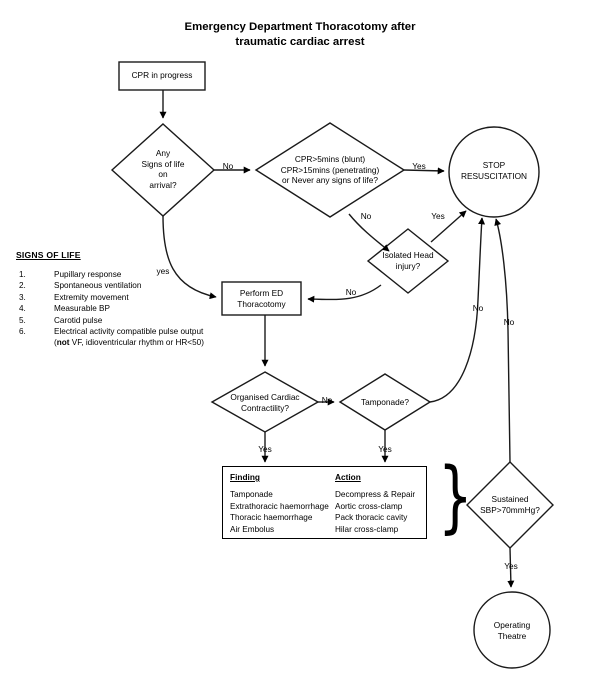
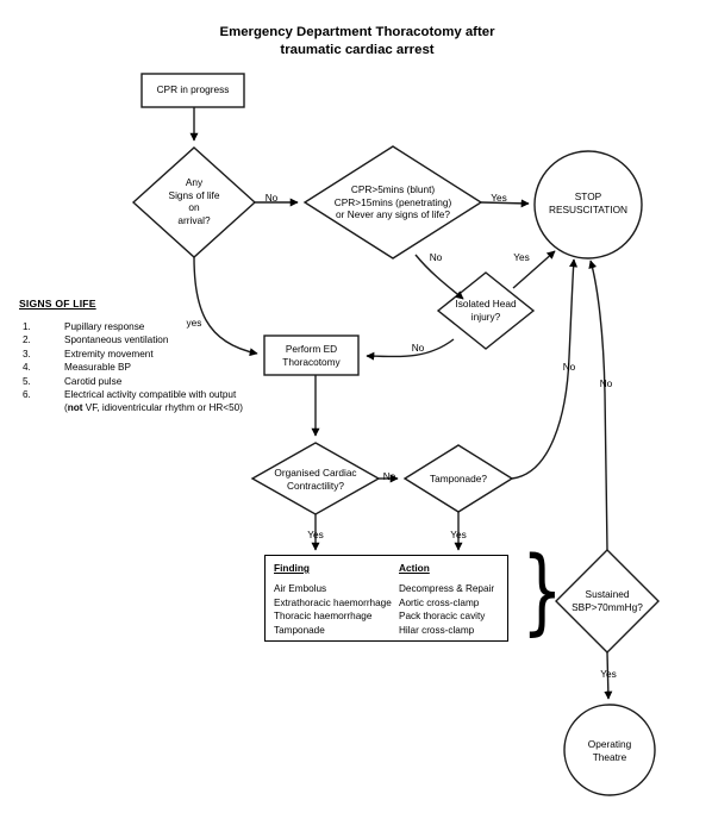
  Emergency Department Thoracotomy after
  traumatic cardiac arrest
  CPR in progress
  Any
  Signs of life
  on
  arrival?
  CPR>5mins (blunt)
  CPR>15mins (penetrating)
  or Never any signs of life?
  STOP
  RESUSCITATION
  Isolated Head
  injury?
  Perform ED
  Thoracotomy
  Organised Cardiac
  Contractility?
  Tamponade?
  Sustained
  SBP>70mmHg?
  Operating
  Theatre
  No
  yes
  Yes
  No
  Yes
  No
  No
  Yes
  Yes
  No
  No
  Yes
  SIGNS OF LIFE
  1.
  Pupillary response
  2.
  Spontaneous ventilation
  3.
  Extremity movement
  4.
  Measurable BP
  5.
  Carotid pulse
  6.
- Electrical activity compatible pulse output
+ Electrical activity compatible with output
  (not VF, idioventricular rhythm or HR<50)
  Finding
  Action
- Tamponade
+ Air Embolus
  Decompress & Repair
  Extrathoracic haemorrhage
  Aortic cross-clamp
  Thoracic haemorrhage
  Pack thoracic cavity
- Air Embolus
+ Tamponade
  Hilar cross-clamp
  }
